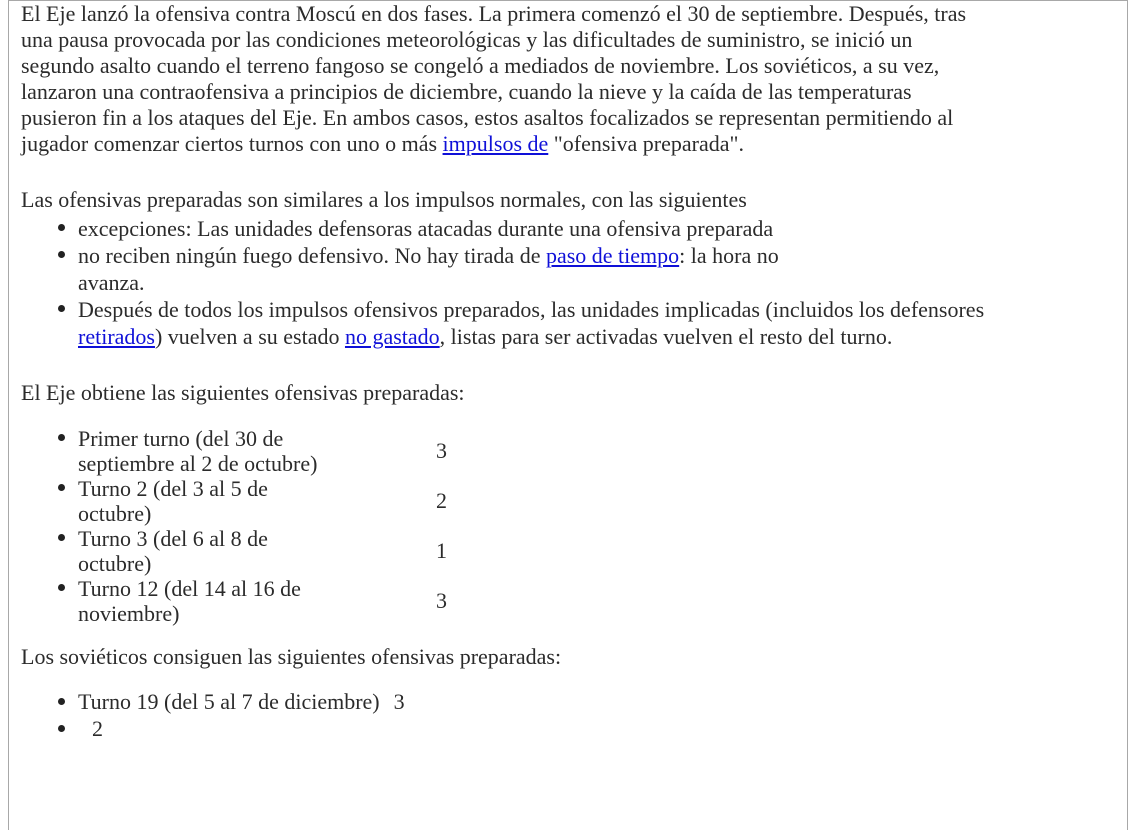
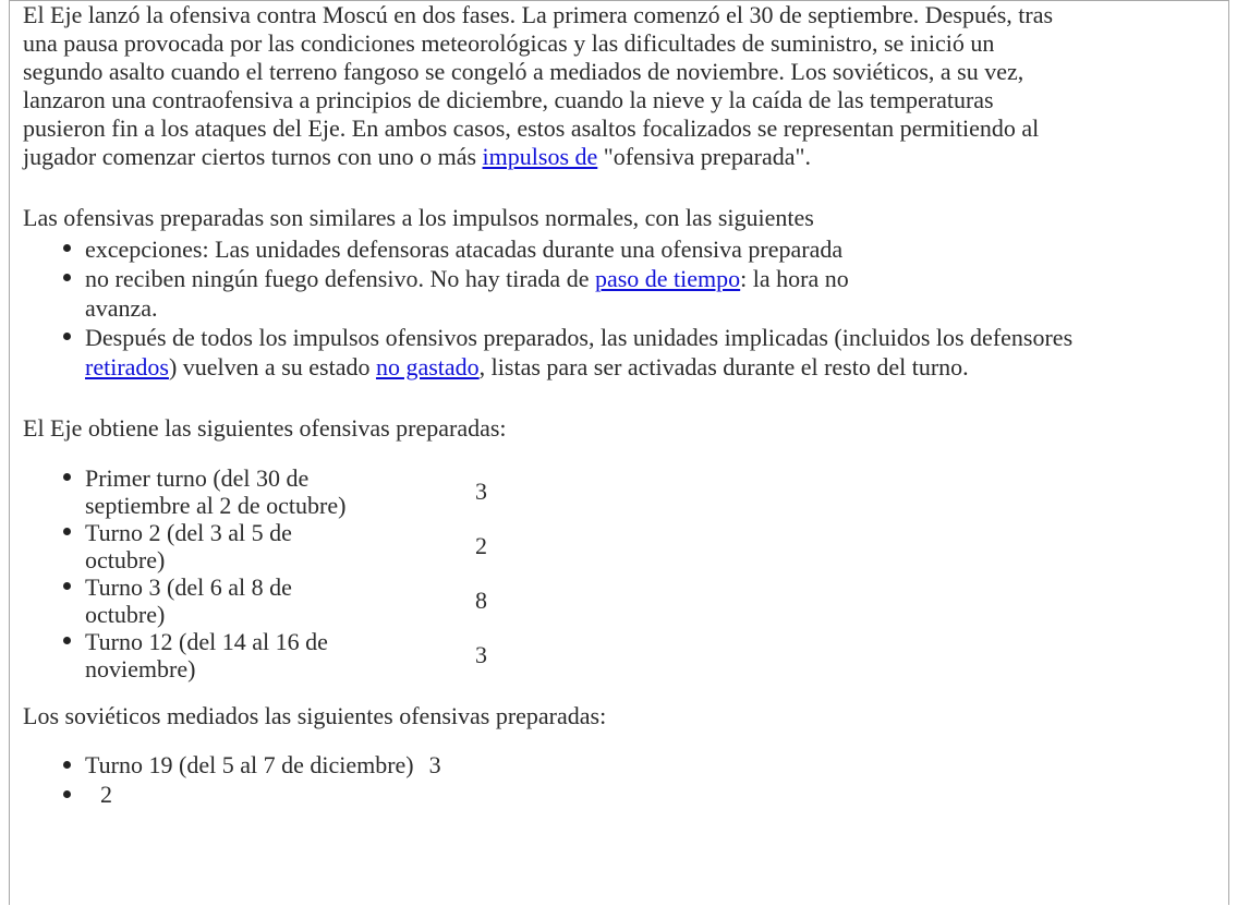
  El Eje lanzó la ofensiva contra Moscú en dos fases. La primera comenzó el 30 de septiembre. Después, tras
  una pausa provocada por las condiciones meteorológicas y las dificultades de suministro, se inició un
  segundo asalto cuando el terreno fangoso se congeló a mediados de noviembre. Los soviéticos, a su vez,
  lanzaron una contraofensiva a principios de diciembre, cuando la nieve y la caída de las temperaturas
  pusieron fin a los ataques del Eje. En ambos casos, estos asaltos focalizados se representan permitiendo al
  jugador comenzar ciertos turnos con uno o más impulsos de "ofensiva preparada".
  Las ofensivas preparadas son similares a los impulsos normales, con las siguientes
  excepciones: Las unidades defensoras atacadas durante una ofensiva preparada
  no reciben ningún fuego defensivo. No hay tirada de paso de tiempo: la hora no
  avanza.
  Después de todos los impulsos ofensivos preparados, las unidades implicadas (incluidos los defensores
- retirados) vuelven a su estado no gastado, listas para ser activadas vuelven el resto del turno.
+ retirados) vuelven a su estado no gastado, listas para ser activadas durante el resto del turno.
  El Eje obtiene las siguientes ofensivas preparadas:
  Primer turno (del 30 de
  septiembre al 2 de octubre)
  3
  Turno 2 (del 3 al 5 de
  octubre)
  2
  Turno 3 (del 6 al 8 de
  octubre)
- 1
+ 8
  Turno 12 (del 14 al 16 de
  noviembre)
  3
- Los soviéticos consiguen las siguientes ofensivas preparadas:
+ Los soviéticos mediados las siguientes ofensivas preparadas:
  Turno 19 (del 5 al 7 de diciembre)
  3
  2
